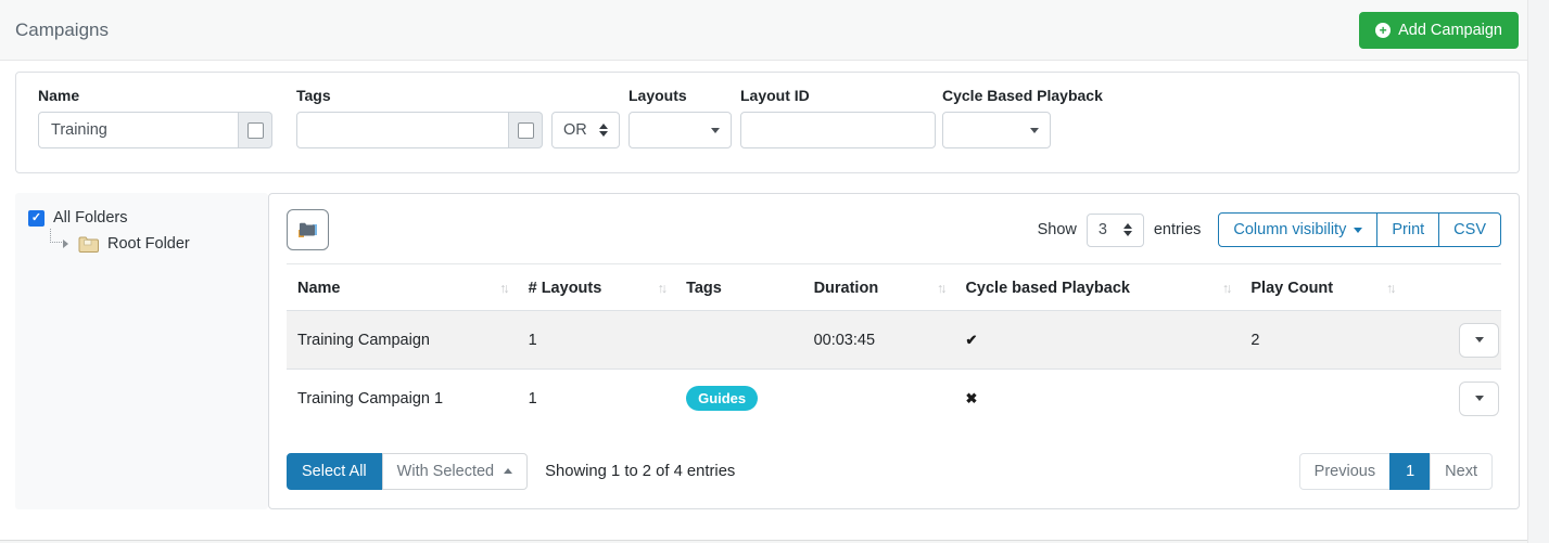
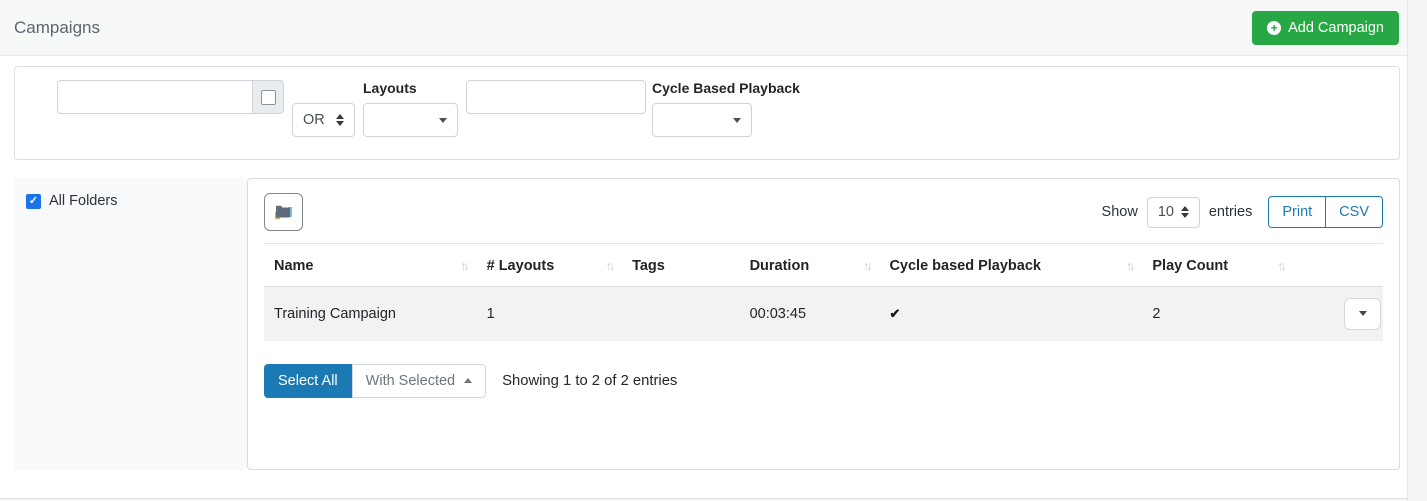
  Campaigns
  +
  Add Campaign
- Name
- Training
- Tags
  OR
  Layouts
- Layout ID
  Cycle Based Playback
  ✓
  All Folders
- Root Folder
  Show
- 3
+ 10
  entries
- Column visibility
  Print
  CSV
  Name ↑↓	# Layouts ↑↓	Tags	Duration ↑↓	Cycle based Playback ↑↓	Play Count ↑↓
  Training Campaign	1		00:03:45	✔	2
- Training Campaign 1	1	Guides		✖
  Select All
  With Selected
- Showing 1 to 2 of 4 entries
+ Showing 1 to 2 of 2 entries
- Previous
- 1
- Next
